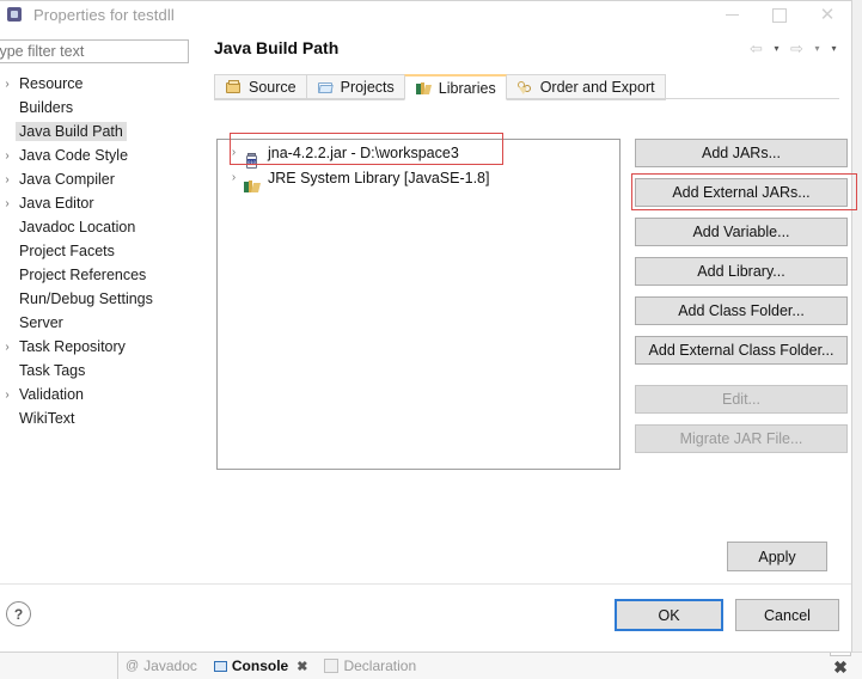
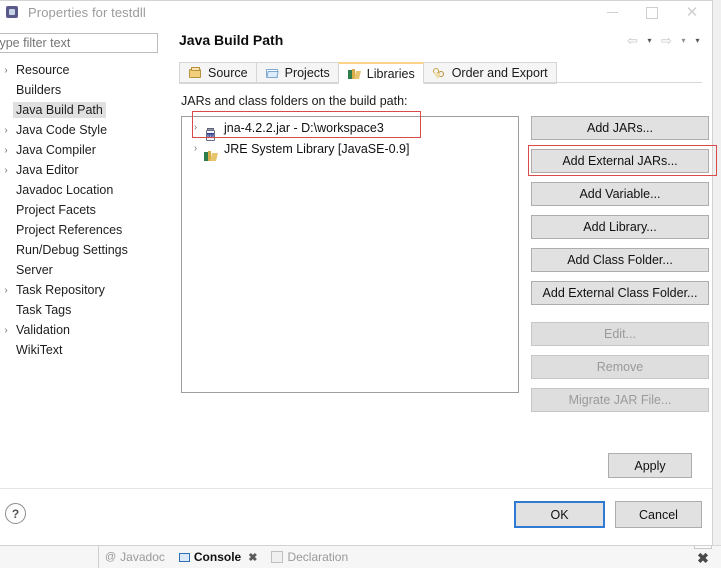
  @
  Javadoc
  Console
  ✖
  Declaration
  ✖
  Properties for testdll
  ✕
  ype filter text
  ›
  Resource
  Builders
  Java Build Path
  ›
  Java Code Style
  ›
  Java Compiler
  ›
  Java Editor
  Javadoc Location
  Project Facets
  Project References
  Run/Debug Settings
  Server
  ›
  Task Repository
  Task Tags
  ›
  Validation
  WikiText
  Java Build Path
  ⇦
  ▾
  ⇨
  ▾
  ▾
  Source
  Projects
  Libraries
  Order and Export
+ JARs and class folders on the build path:
  ›
  jna-4.2.2.jar - D:\workspace3
  ›
- JRE System Library [JavaSE-1.8]
+ JRE System Library [JavaSE-0.9]
  Add JARs...
  Add External JARs...
  Add Variable...
  Add Library...
  Add Class Folder...
  Add External Class Folder...
  Edit...
+ Remove
  Migrate JAR File...
  Apply
  ?
  OK
  Cancel
